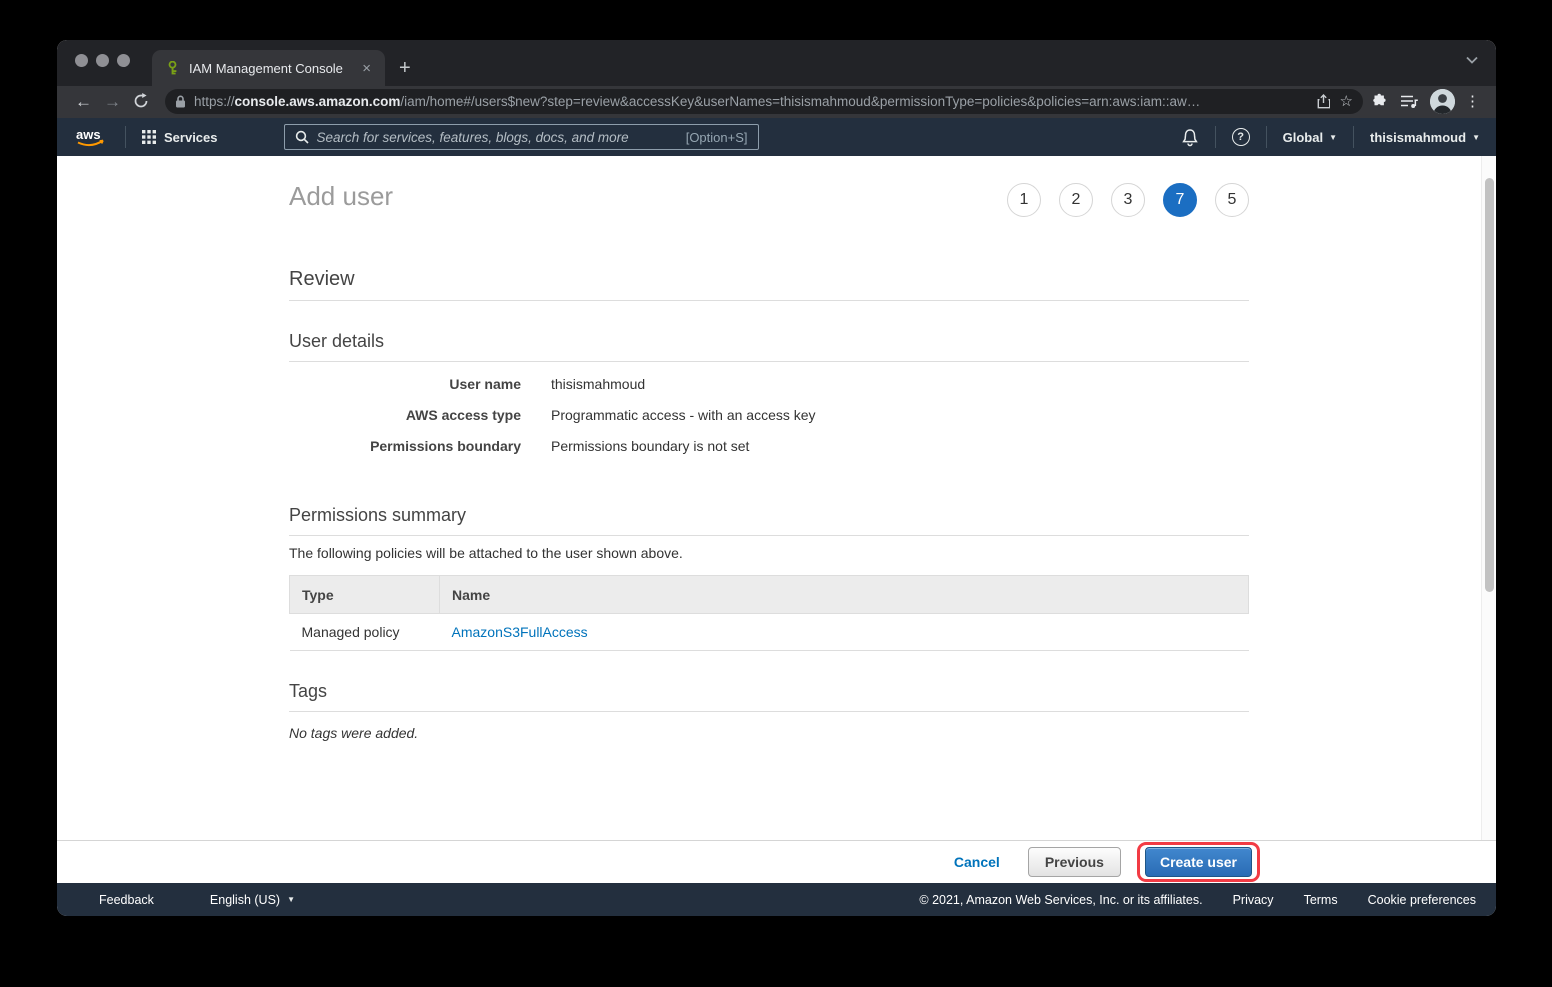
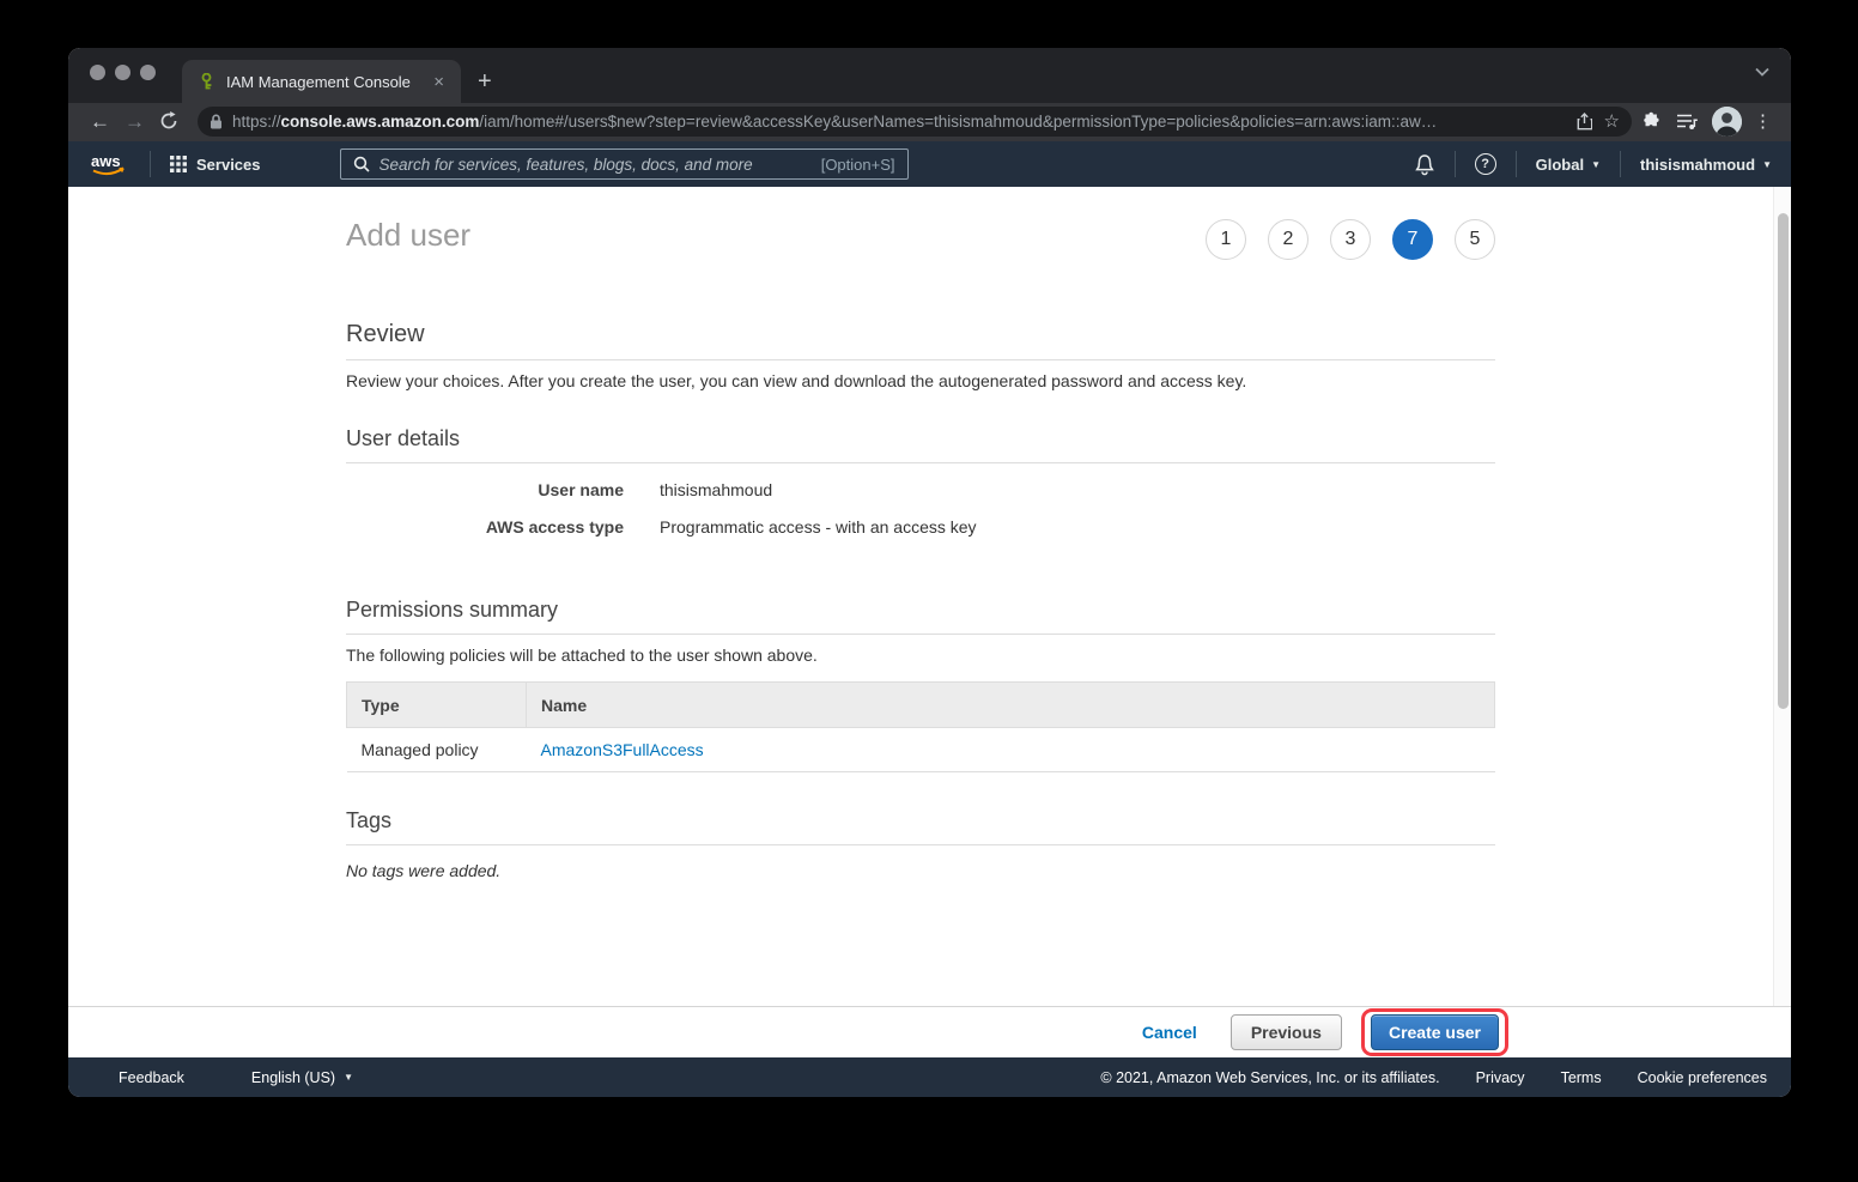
  IAM Management Console
  ×
  +
  ←
  →
  https://console.aws.amazon.com/iam/home#/users$new?step=review&accessKey&userNames=thisismahmoud&permissionType=policies&policies=arn:aws:iam::aw…
  ☆
  ⋮
  aws
  Services
  Search for services, features, blogs, docs, and more
  [Option+S]
  ?
  Global
  ▼
  thisismahmoud
  ▼
  Add user
  1
  2
  3
  7
  5
  Review
+ Review your choices. After you create the user, you can view and download the autogenerated password and access key.
  User details
  User name
  thisismahmoud
  AWS access type
  Programmatic access - with an access key
- Permissions boundary
- Permissions boundary is not set
  Permissions summary
  The following policies will be attached to the user shown above.
  Type	Name
  Managed policy	AmazonS3FullAccess
  Tags
  No tags were added.
  Cancel
  Previous
  Create user
  Feedback
  English (US)
  ▼
  © 2021, Amazon Web Services, Inc. or its affiliates.
  Privacy
  Terms
  Cookie preferences
